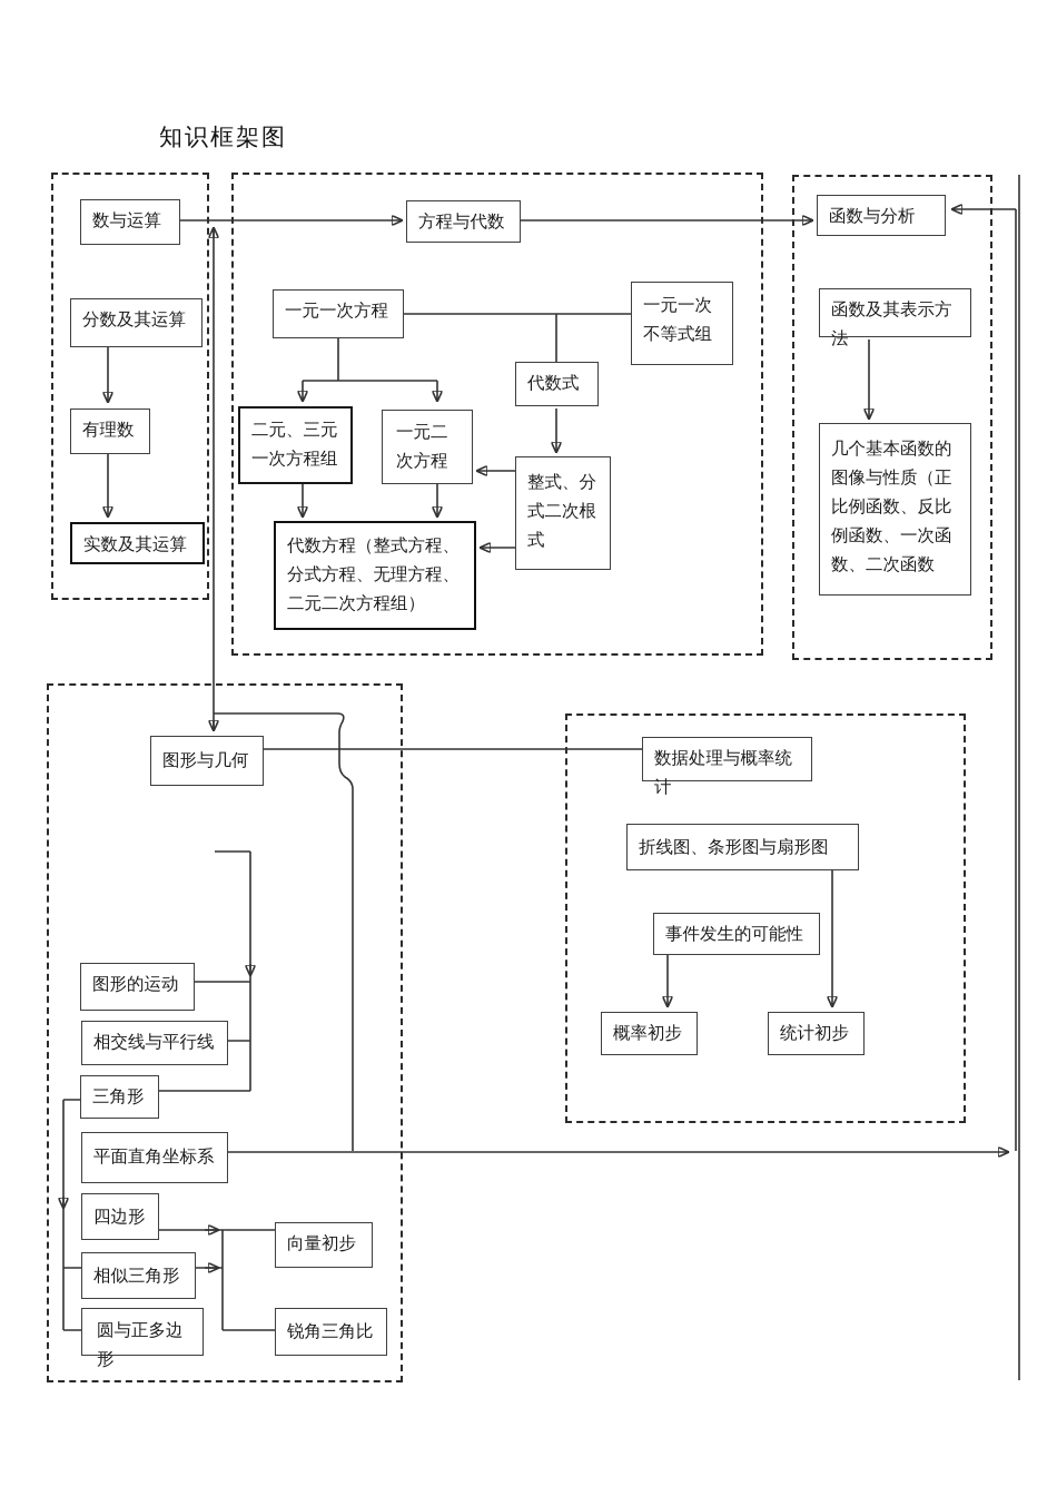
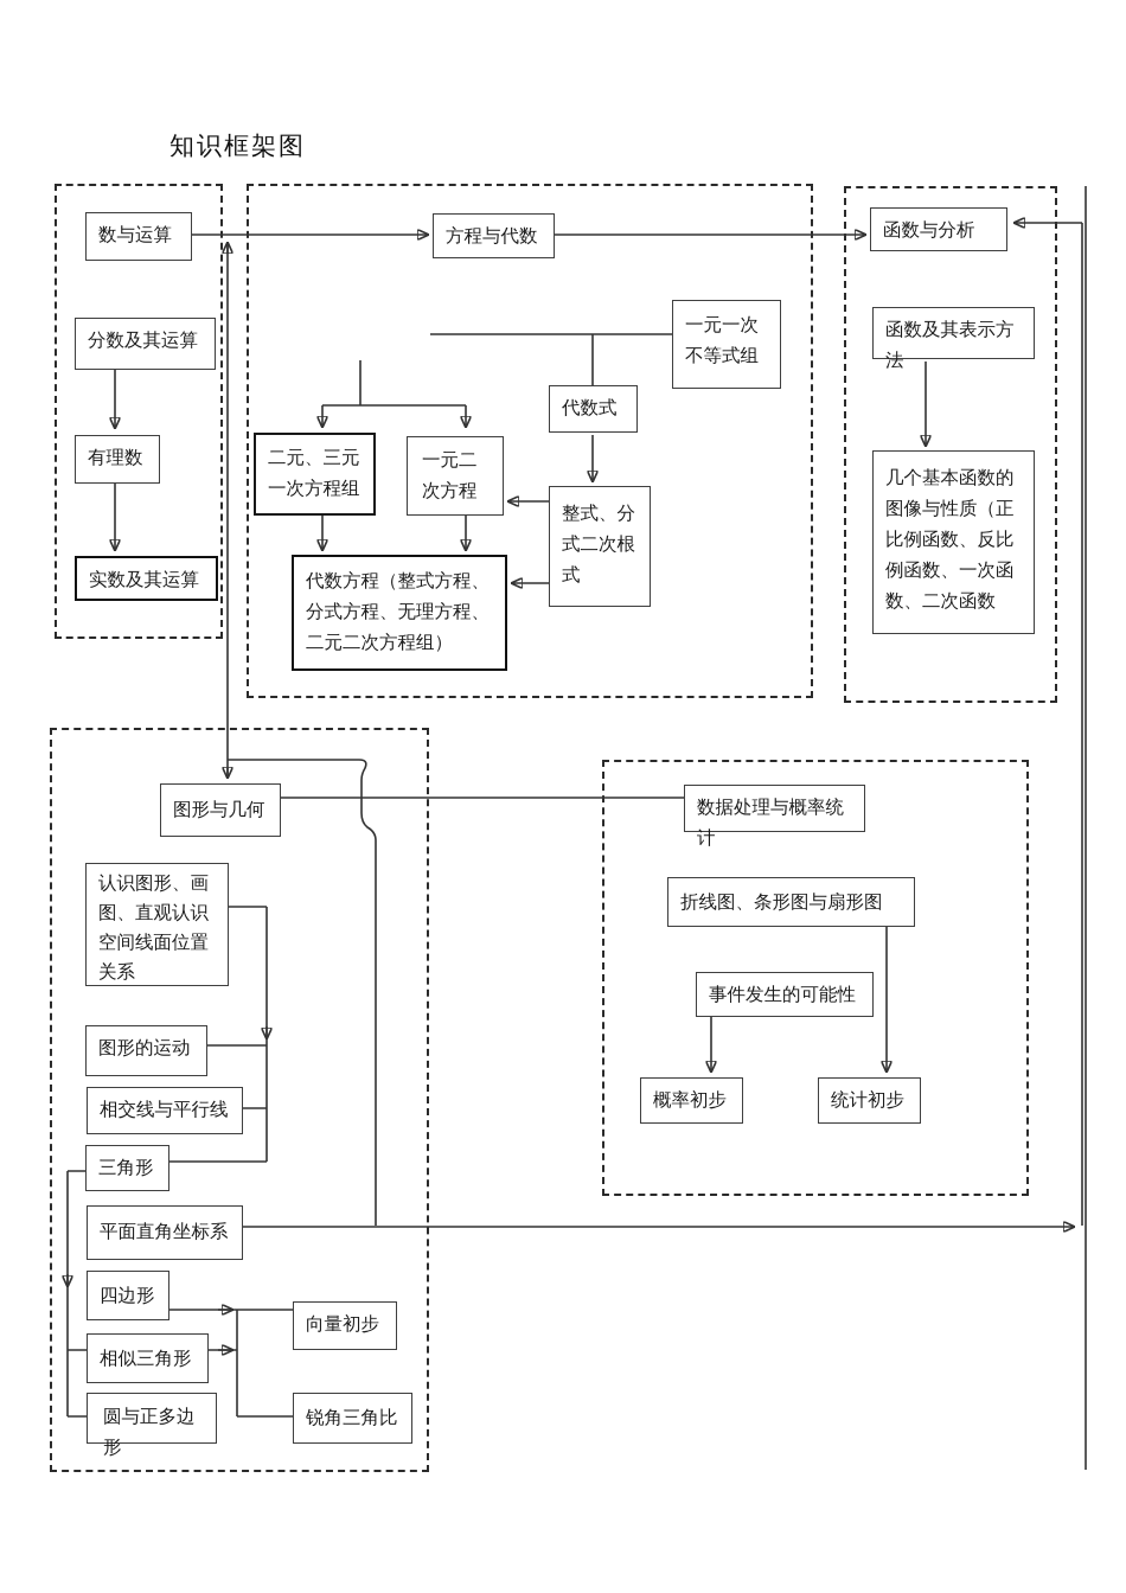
  知识框架图
  数与运算
  分数及其运算
  有理数
  实数及其运算
  方程与代数
- 一元一次方程
  一元一次不等式组
  代数式
  二元、三元一次方程组
  一元二次方程
  整式、分式二次根式
  代数方程（整式方程、分式方程、无理方程、二元二次方程组）
  函数与分析
  函数及其表示方法
  几个基本函数的图像与性质（正比例函数、反比例函数、一次函数、二次函数
  图形与几何
+ 认识图形、画图、直观认识空间线面位置关系
  图形的运动
  相交线与平行线
  三角形
  平面直角坐标系
  四边形
  相似三角形
  圆与正多边形
  向量初步
  锐角三角比
  数据处理与概率统计
  折线图、条形图与扇形图
  事件发生的可能性
  概率初步
  统计初步
